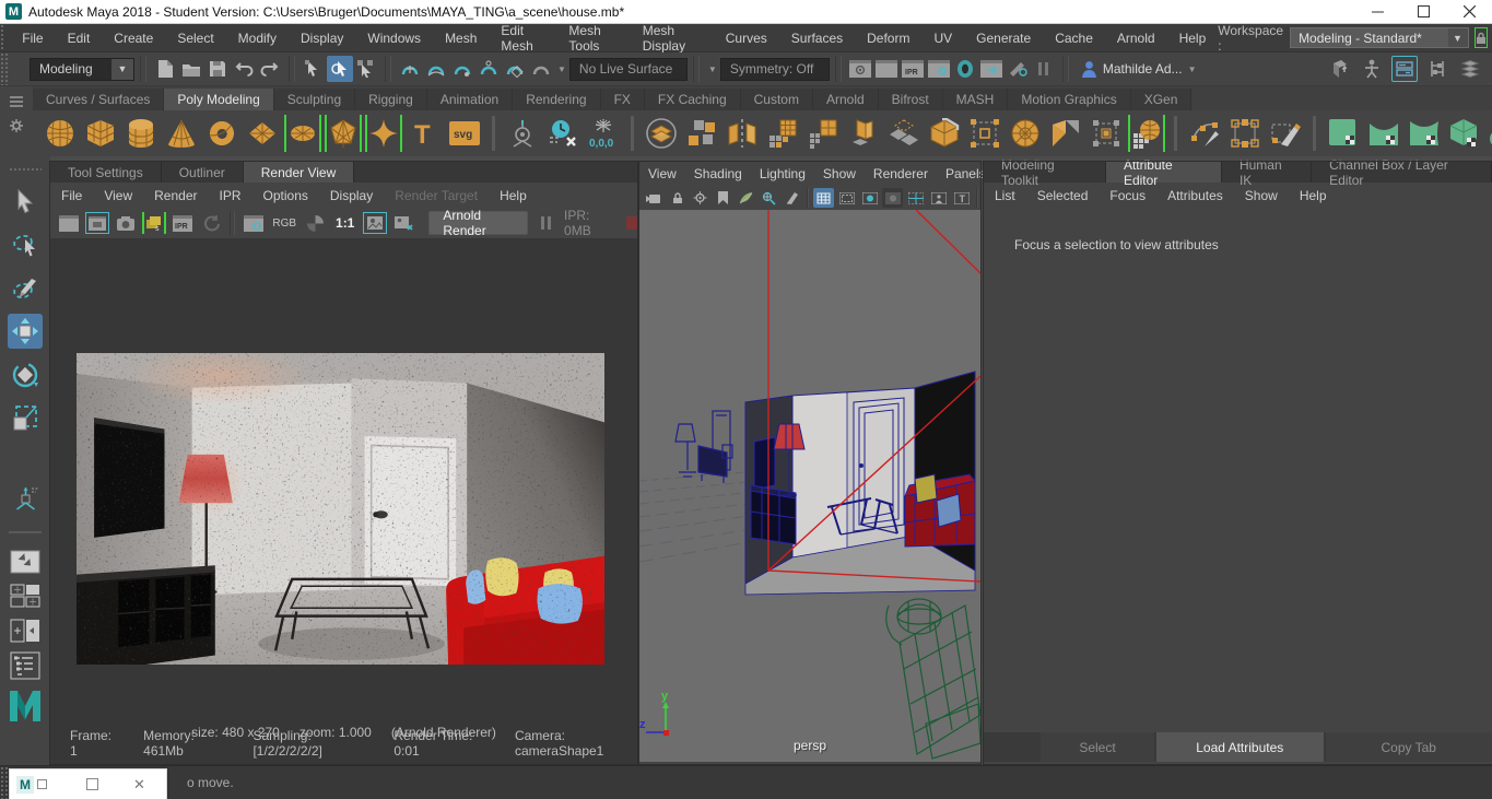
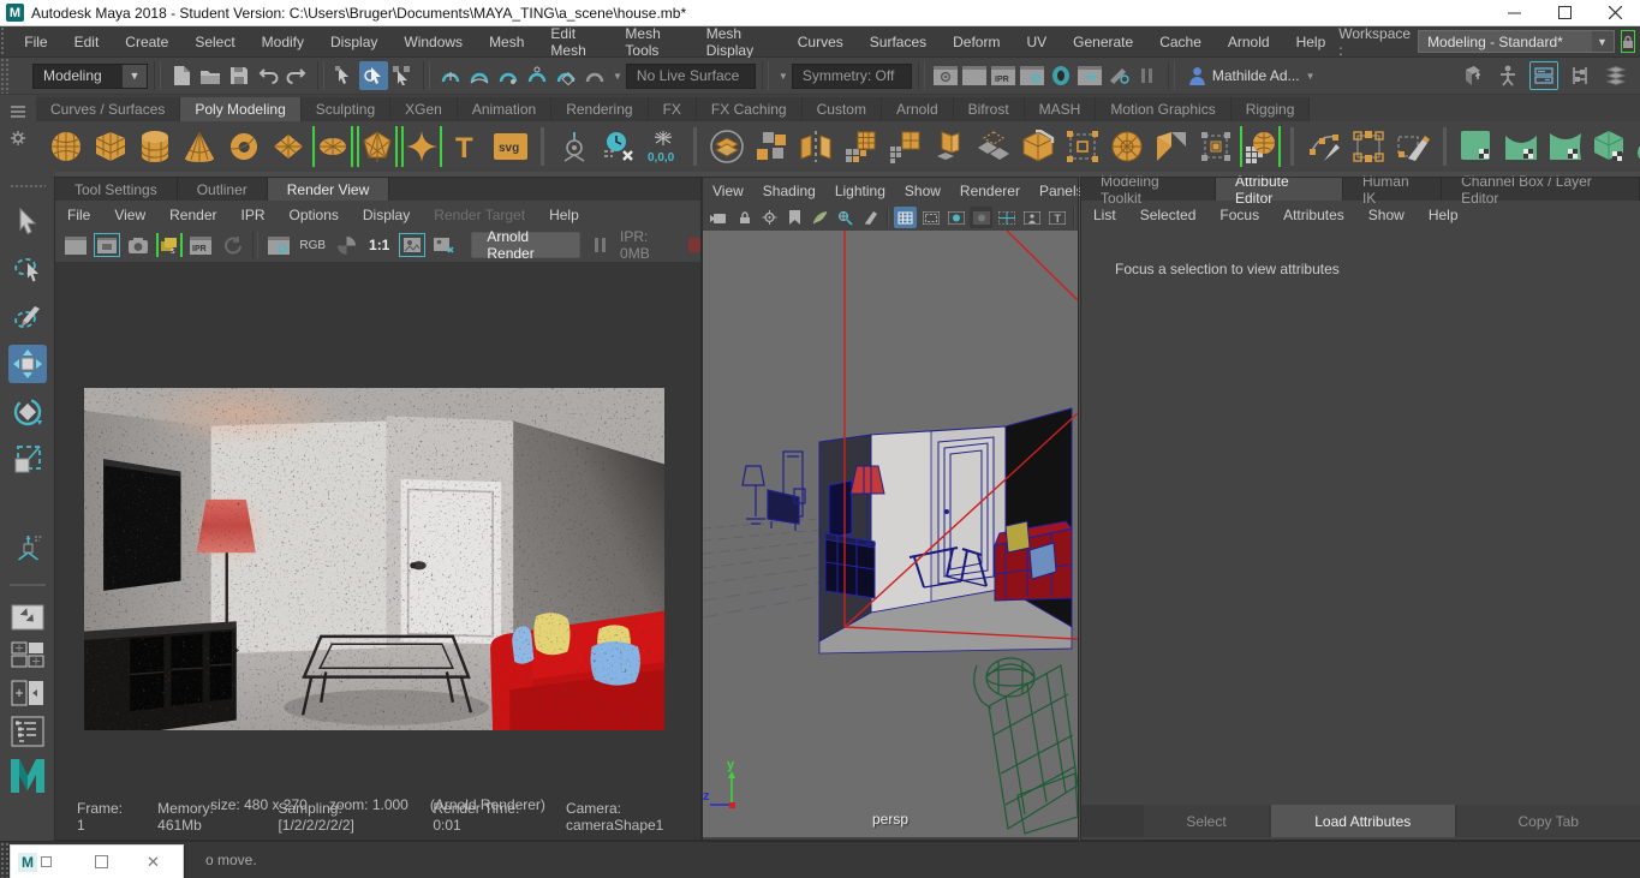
  M
  Autodesk Maya 2018 - Student Version: C:\Users\Bruger\Documents\MAYA_TING\a_scene\house.mb*
  File
  Edit
  Create
  Select
  Modify
  Display
  Windows
  Mesh
  Edit Mesh
  Mesh Tools
  Mesh Display
  Curves
  Surfaces
  Deform
  UV
  Generate
  Cache
  Arnold
  Help
  Workspace :
  Modeling - Standard*
  ▼
  Modeling
  ▼
  ▼
  No Live Surface
  ▼
  Symmetry: Off
  Mathilde Ad...
  ▼
  Curves / Surfaces
  Poly Modeling
  Sculpting
- Rigging
+ XGen
  Animation
  Rendering
  FX
  FX Caching
  Custom
  Arnold
  Bifrost
  MASH
  Motion Graphics
- XGen
+ Rigging
  T
  svg
  0,0,0
  Tool Settings
  Outliner
  Render View
  File
  View
  Render
  IPR
  Options
  Display
  Render Target
  Help
  RGB
  1:1
  Arnold Render
  IPR: 0MB
  size: 480 x 270
  zoom: 1.000
  (Arnold Renderer)
  Frame: 1
  Memory: 461Mb
  Sampling: [1/2/2/2/2/2]
  Render Time: 0:01
  Camera: cameraShape1
  View
  Shading
  Lighting
  Show
  Renderer
  Panels
  T
  y
  z
  persp
  Modeling Toolkit
  Attribute Editor
  Human IK
  Channel Box / Layer Editor
  List
  Selected
  Focus
  Attributes
  Show
  Help
  Focus a selection to view attributes
  Select
  Load Attributes
  Copy Tab
  o move.
  M
  ✕
